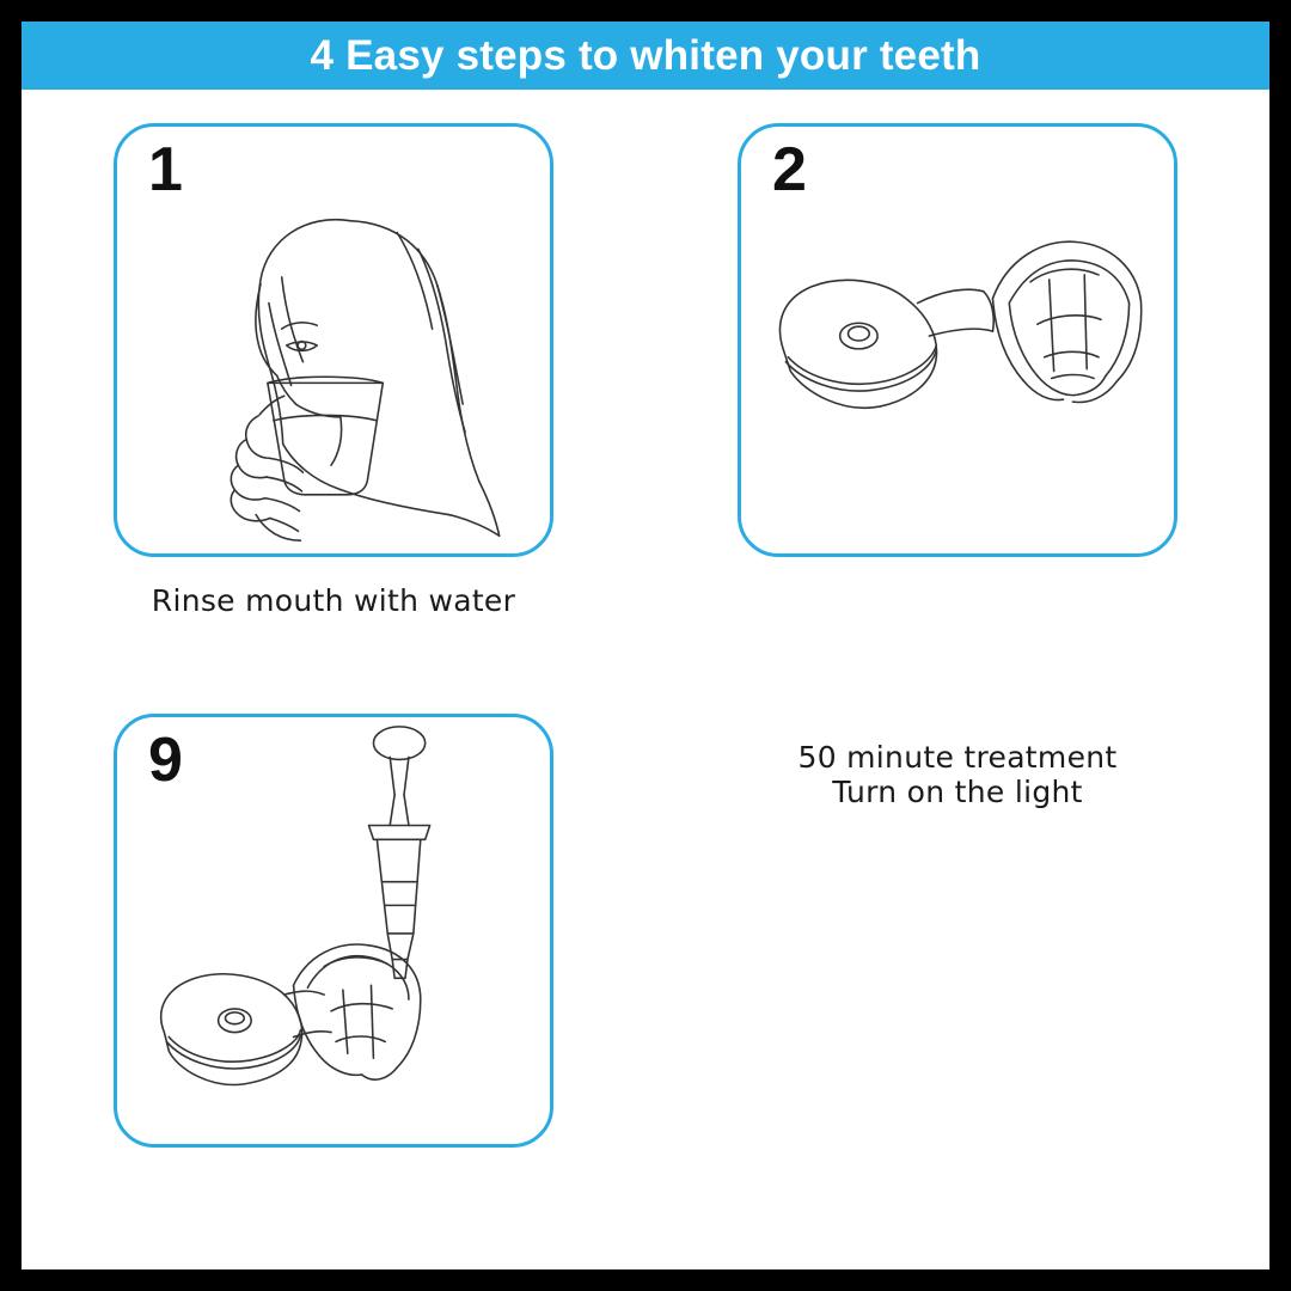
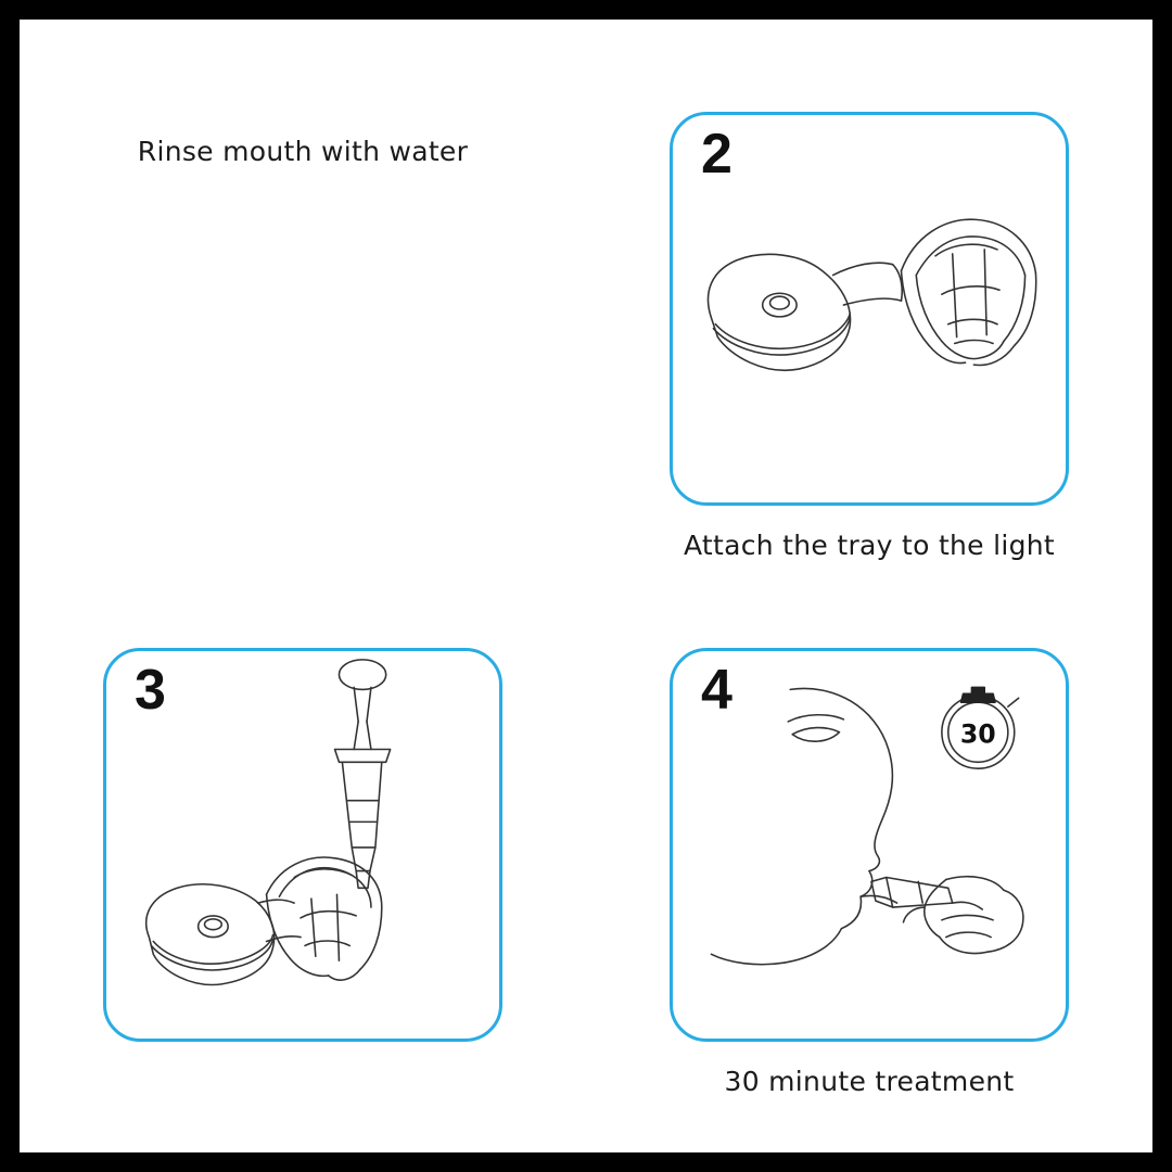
- 4 Easy steps to whiten your teeth
- 1
  Rinse mouth with water
  2
+ Attach the tray to the light
- 9
+ 3
+ 4
+ 30
- 50 minute treatment
+ 30 minute treatment
- Turn on the light
